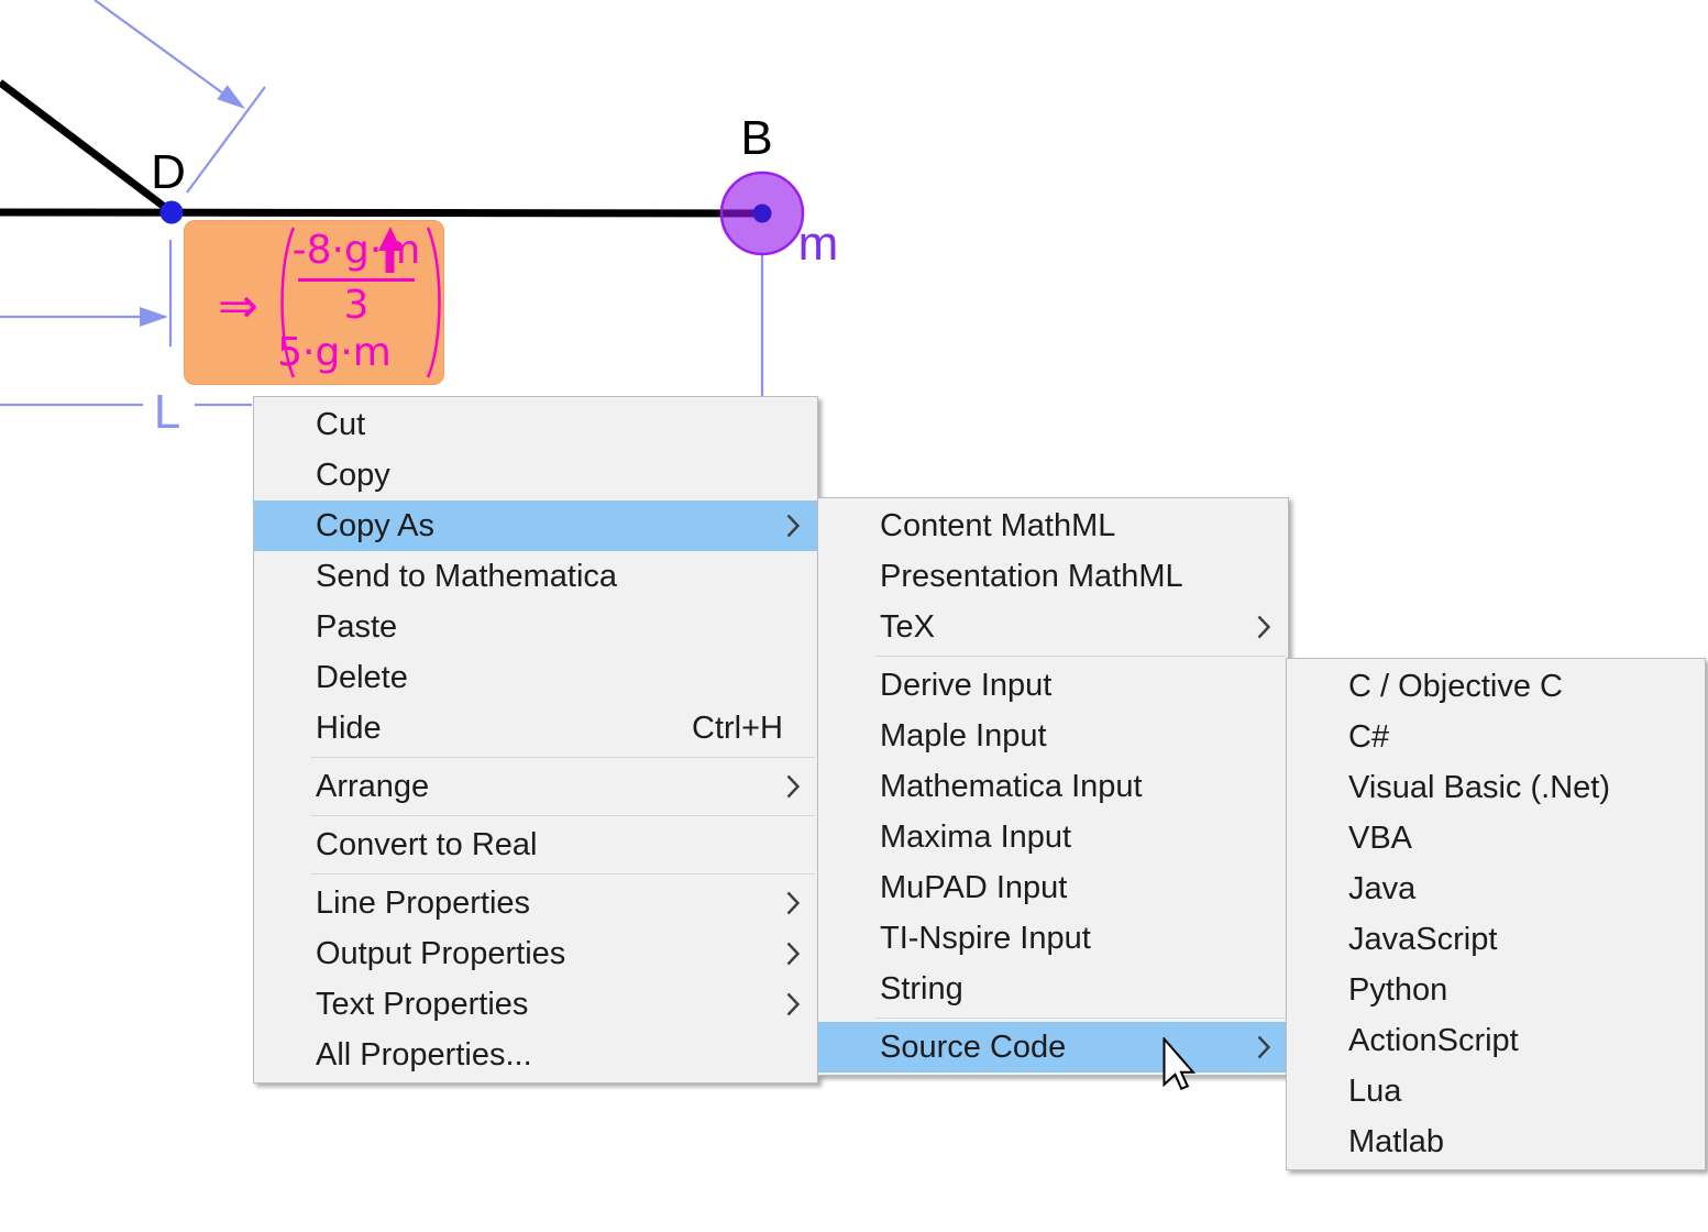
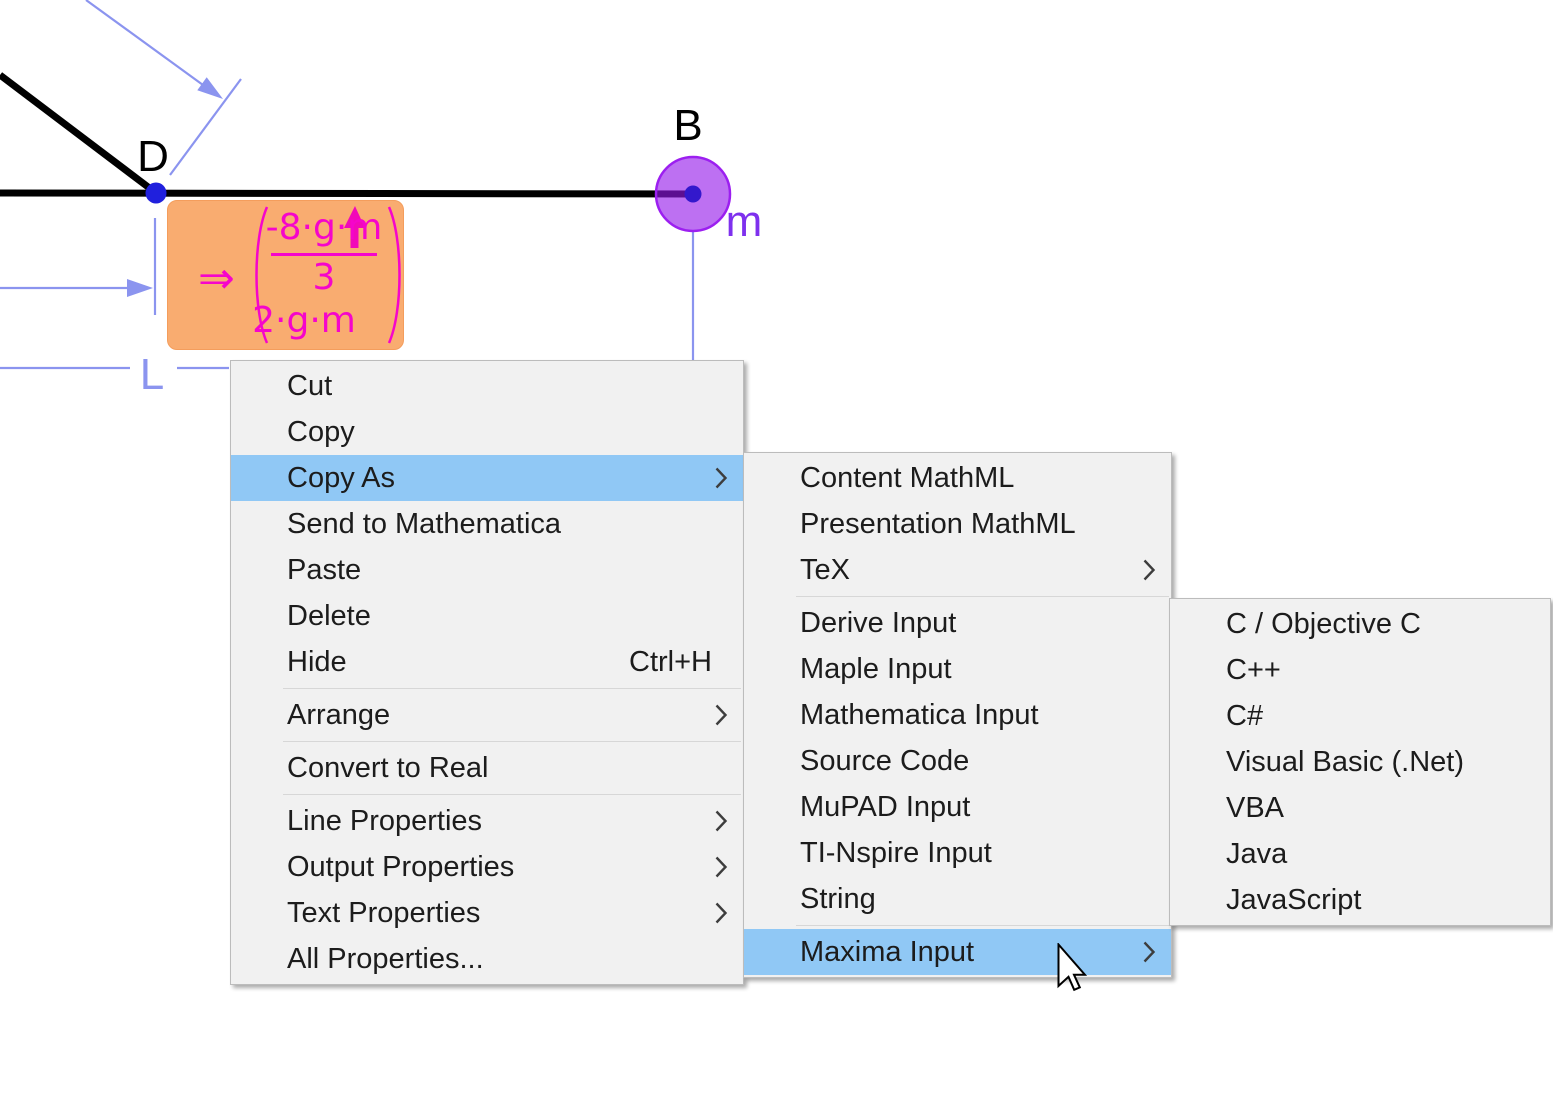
  D
  B
  m
  L
  ⇒
  -8·g·m
  3
- 5·g·m
+ 2·g·m
  Cut
  Copy
  Copy As
  Send to Mathematica
  Paste
  Delete
  Hide
  Ctrl+H
  Arrange
  Convert to Real
  Line Properties
  Output Properties
  Text Properties
  All Properties...
  Content MathML
  Presentation MathML
  TeX
  Derive Input
  Maple Input
  Mathematica Input
- Maxima Input
+ Source Code
  MuPAD Input
  TI-Nspire Input
  String
- Source Code
+ Maxima Input
  C / Objective C
+ C++
  C#
  Visual Basic (.Net)
  VBA
  Java
  JavaScript
- Python
- ActionScript
- Lua
- Matlab
